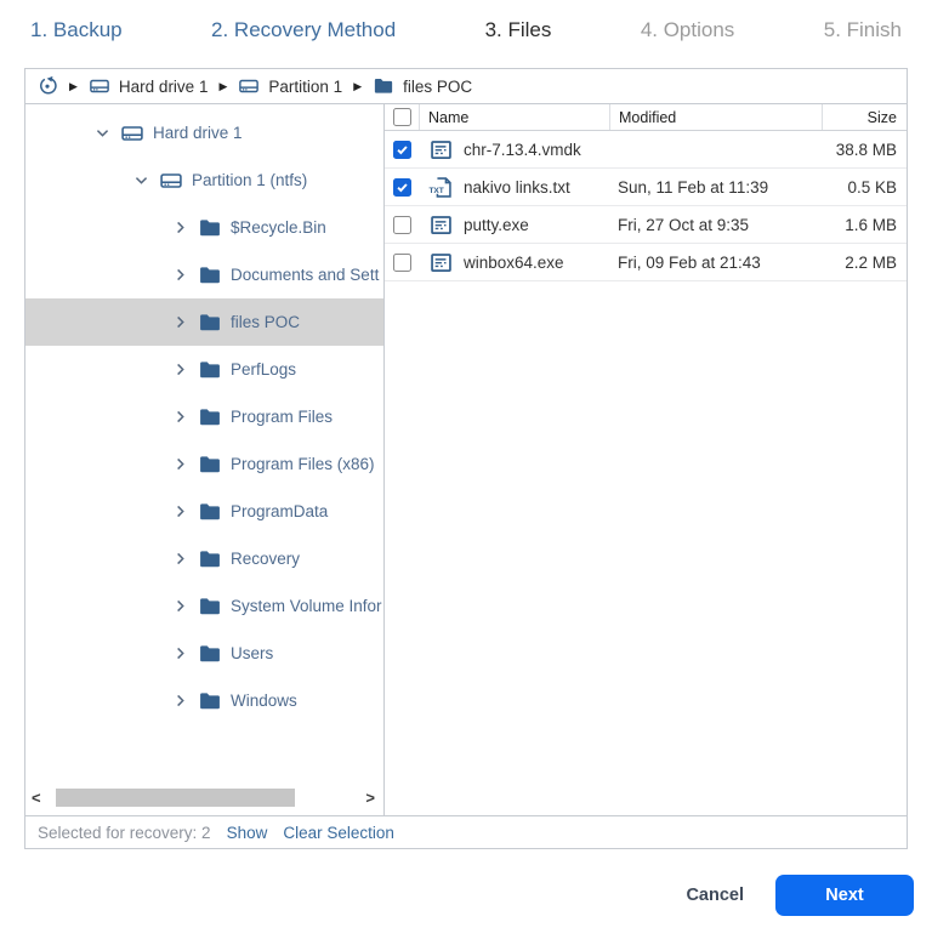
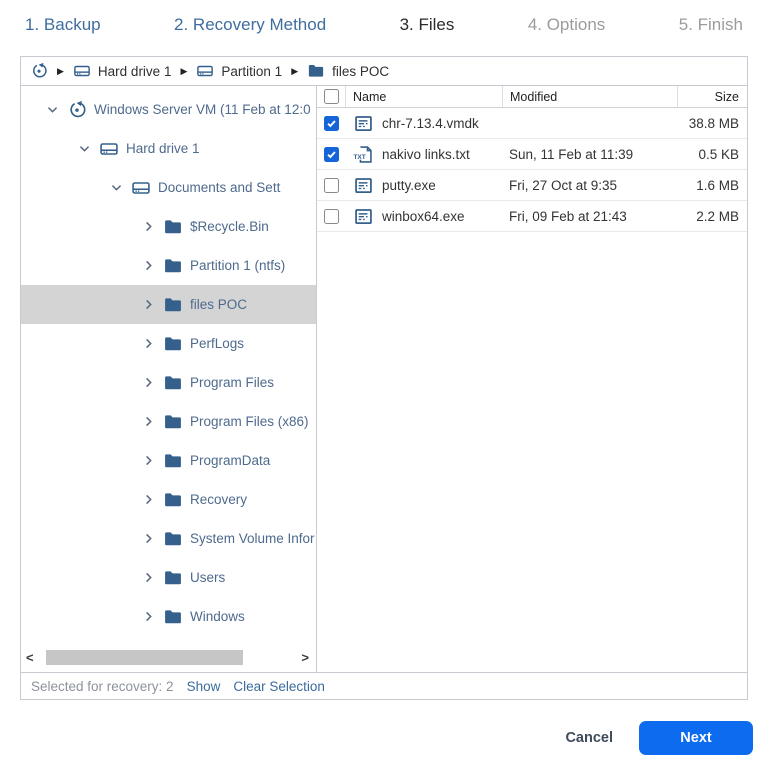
  1. Backup
  2. Recovery Method
  3. Files
  4. Options
  5. Finish
  ▶
  Hard drive 1
  ▶
  Partition 1
  ▶
  files POC
+ Windows Server VM (11 Feb at 12:0
  Hard drive 1
- Partition 1 (ntfs)
+ Documents and Sett
  $Recycle.Bin
- Documents and Sett
+ Partition 1 (ntfs)
  files POC
  PerfLogs
  Program Files
  Program Files (x86)
  ProgramData
  Recovery
  System Volume Infor
  Users
  Windows
  <
  >
  Name
  Modified
  Size
  chr-7.13.4.vmdk
  38.8 MB
  nakivo links.txt
  Sun, 11 Feb at 11:39
  0.5 KB
  putty.exe
  Fri, 27 Oct at 9:35
  1.6 MB
  winbox64.exe
  Fri, 09 Feb at 21:43
  2.2 MB
  Selected for recovery: 2
  Show
  Clear Selection
  Cancel
  Next
